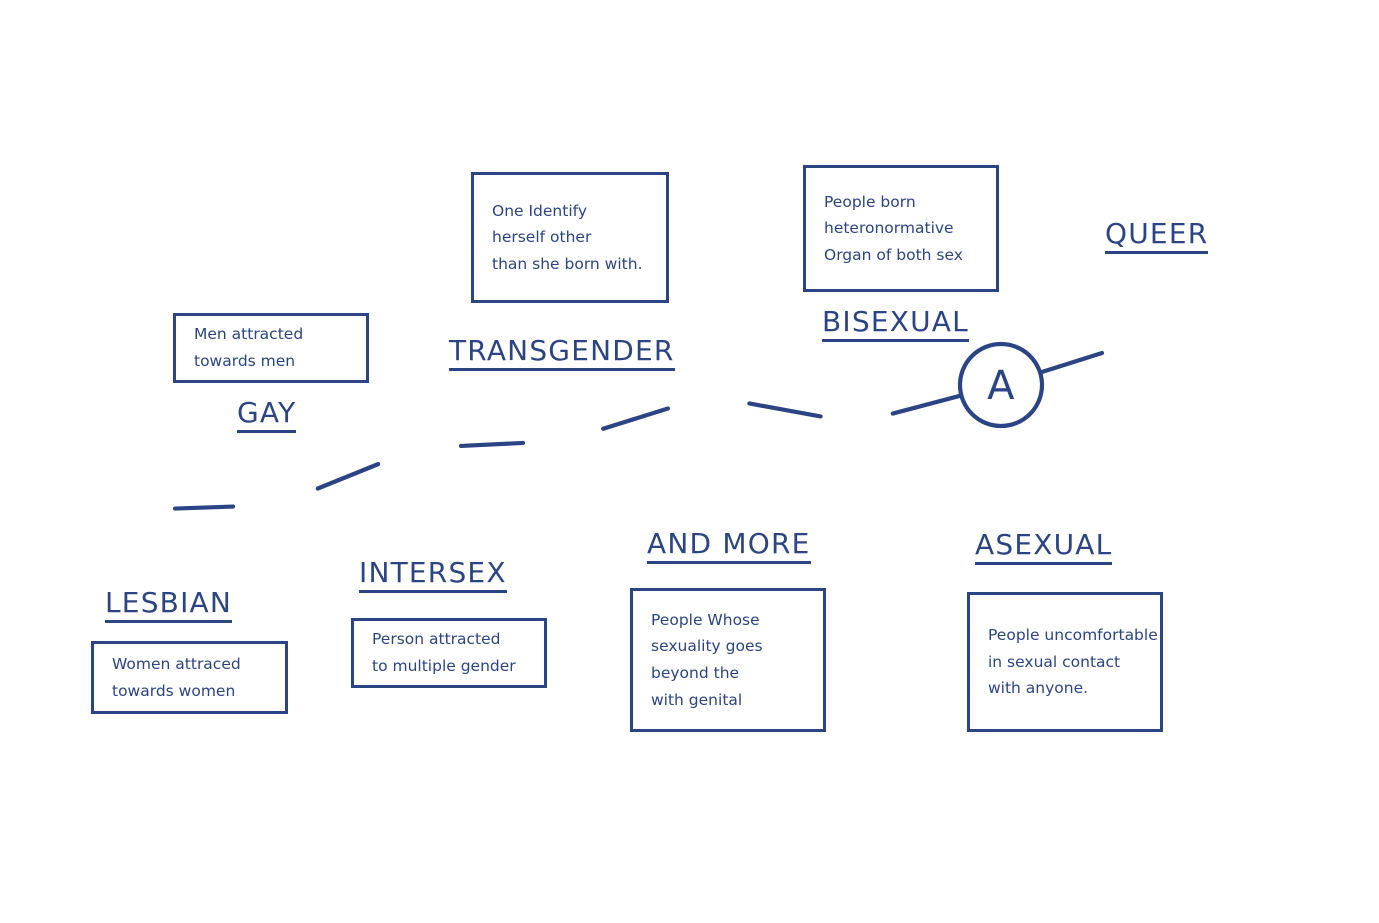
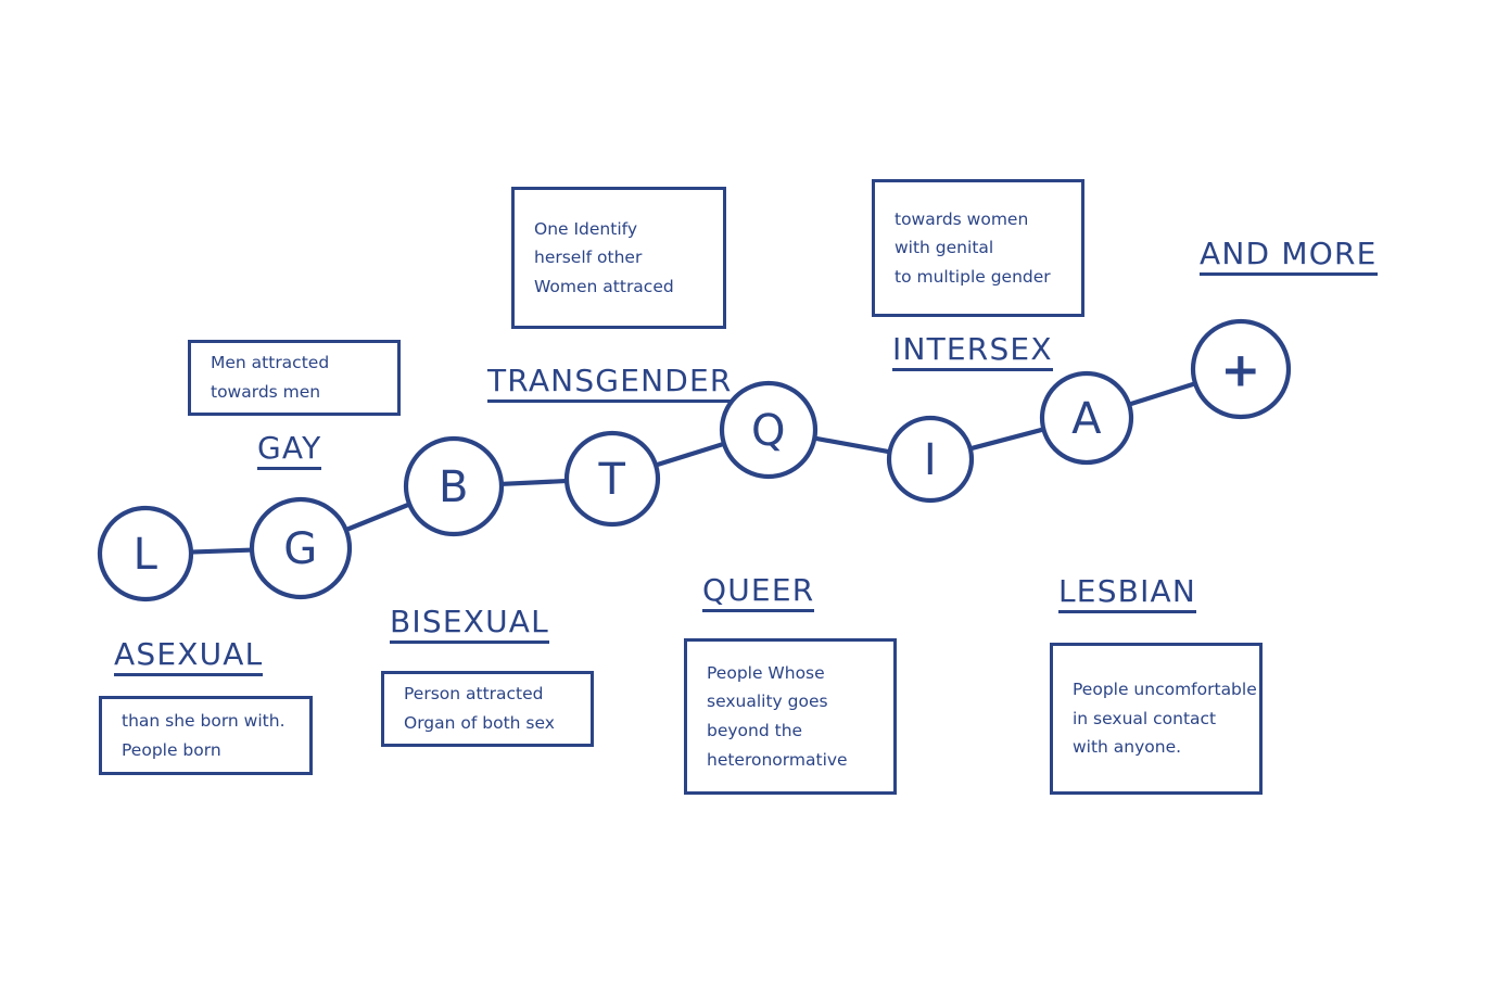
+ L
+ G
+ B
+ T
+ Q
+ I
  A
+ +
- LESBIAN
+ ASEXUAL
  GAY
- INTERSEX
+ BISEXUAL
  TRANSGENDER
- AND MORE
+ QUEER
- BISEXUAL
+ INTERSEX
- ASEXUAL
+ LESBIAN
- QUEER
+ AND MORE
- Women attraced
+ than she born with.
- towards women
+ People born
  Men attracted
  towards men
  Person attracted
- to multiple gender
+ Organ of both sex
  One Identify
  herself other
- than she born with.
+ Women attraced
- People born
+ towards women
- heteronormative
+ with genital
- Organ of both sex
+ to multiple gender
  People Whose
  sexuality goes
  beyond the
- with genital
+ heteronormative
  People uncomfortable
  in sexual contact
  with anyone.
